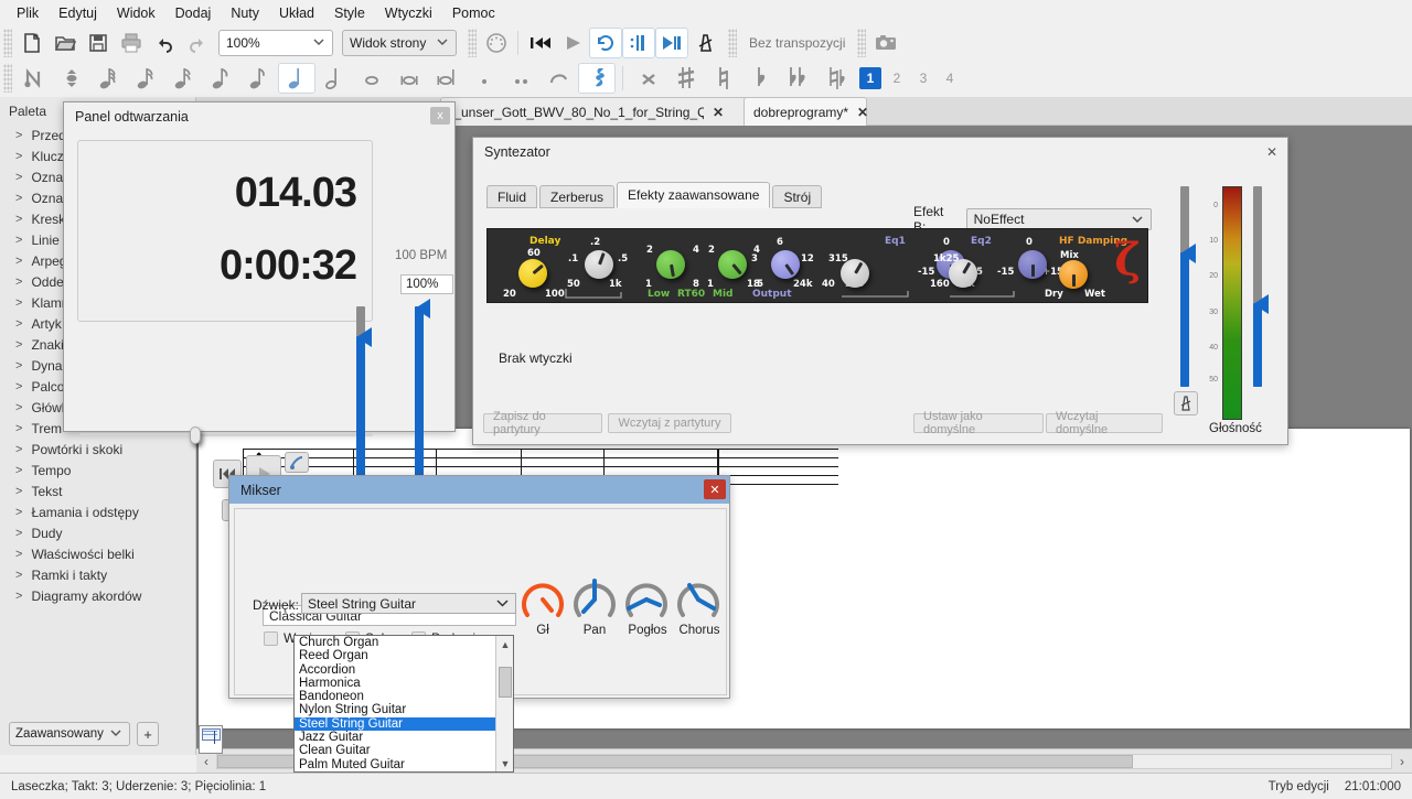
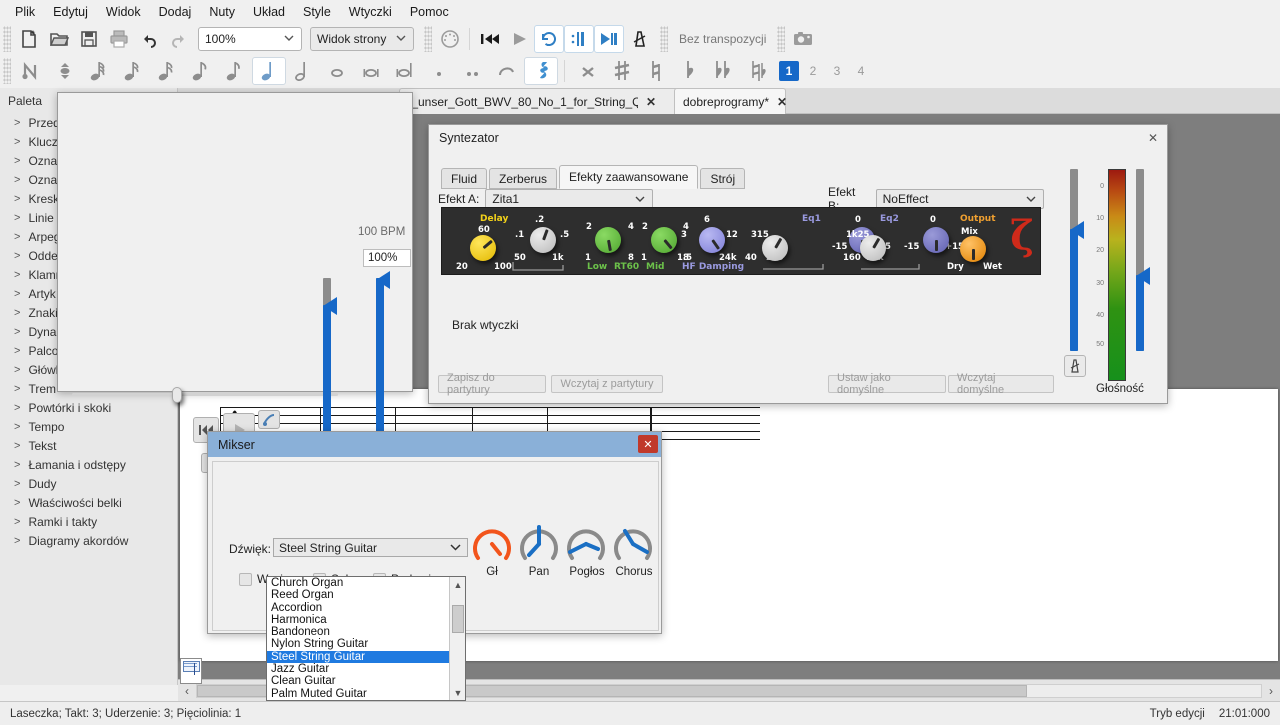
  Plik
  Edytuj
  Widok
  Dodaj
  Nuty
  Układ
  Style
  Wtyczki
  Pomoc
  100%
  Widok strony
  Bez transpozycji
  1
  2
  3
  4
  _unser_Gott_BWV_80_No_1_for_String_Q
  ✕
  dobreprogramy*
  ✕
  Paleta
  >
  Prze
  >
  Klucz
  >
  Ozna
  >
  Ozna
  >
  Kres
  >
  Linie
  >
  Arpe
  >
  Odde
  >
  Klam
  >
  Artyk
  >
  Znak
  >
  Dyna
  >
  Palco
  >
  Głów
  >
  Trem
  >
  Powtórki i skoki
  >
  Tempo
  >
  Tekst
  >
  Łamania i odstępy
  >
  Dudy
  >
  Właściwości belki
  >
  Ramki i takty
  >
  Diagramy akordów
- Zaawansowany
- +
  ‹
  ›
  Laseczka; Takt: 3; Uderzenie: 3; Pięciolinia: 1
  Tryb edycji
  21:01:000
- Panel odtwarzania
- x
- 014.03
- 0:00:32
  100 BPM
  100%
  Syntezator
  ✕
  Fluid
  Zerberus
  Efekty zaawansowane
  Strój
+ Efekt A:
+ Zita1
  Efekt B:
  NoEffect
  Delay
  60
  20
  100
  .2
  .1
  .5
  50
  1k
  2
  4
  1
  8
  Low
  RT60
  2
  4
  1
  8
  Mid
  6
  3
  12
  1.5
  24k
- Output
+ HF Damping
  Eq1
  315
  40
  0
  -15
  Eq2
  1k25
  160
  0
  -15
- HF Damping
+ Output
  Mix
  Dry
  Wet
  ζ
  Brak wtyczki
  Zapisz do partytury
  Wczytaj z partytury
  Ustaw jako domyślne
  Wczytaj domyślne
  Głośność
  Mikser
  ✕
- Classical Guitar
  Dźwięk:
  Steel String Guitar
  Gł
  Pan
  Pogłos
  Chorus
  Church Organ
  Reed Organ
  Accordion
  Harmonica
  Bandoneon
  Nylon String Guitar
  Steel String Guitar
  Jazz Guitar
  Clean Guitar
  Palm Muted Guitar
  ▲
  ▼
